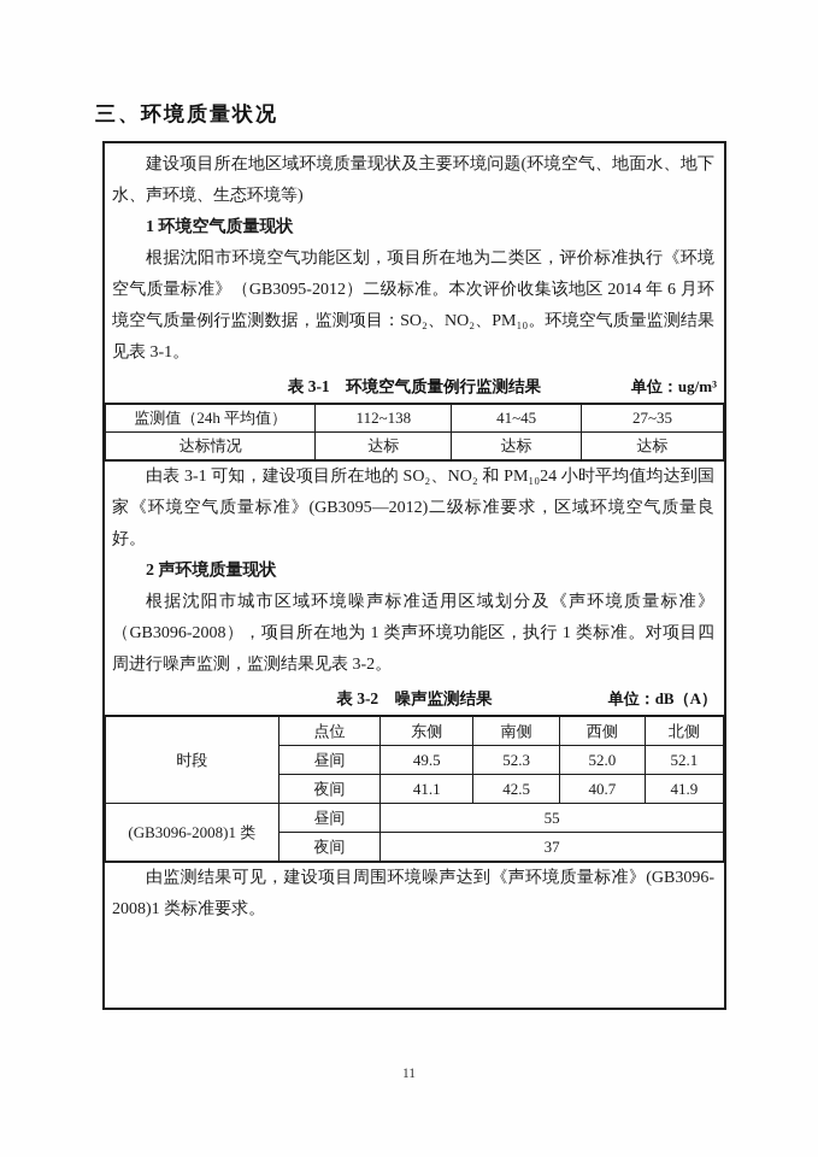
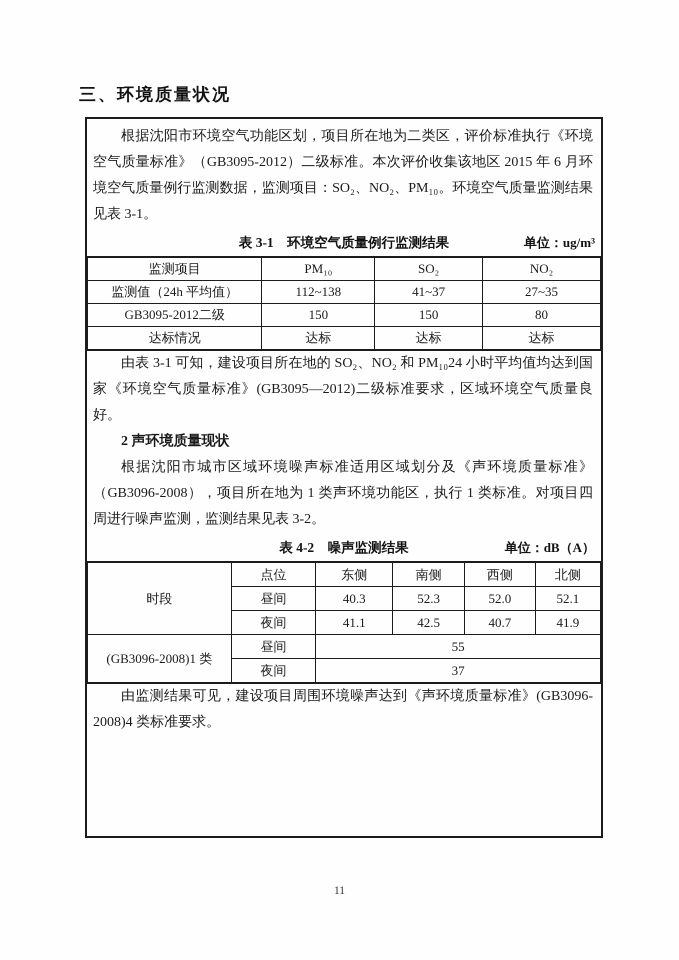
  三、环境质量状况
- 建设项目所在地区域环境质量现状及主要环境问题(环境空气、地面水、地下水、声环境、生态环境等)
- 1 环境空气质量现状
- 根据沈阳市环境空气功能区划，项目所在地为二类区，评价标准执行《环境空气质量标准》（GB3095-2012）二级标准。本次评价收集该地区 2014 年 6 月环境空气质量例行监测数据，监测项目：SO₂、NO₂、PM₁₀。环境空气质量监测结果见表 3-1。
+ 根据沈阳市环境空气功能区划，项目所在地为二类区，评价标准执行《环境空气质量标准》（GB3095-2012）二级标准。本次评价收集该地区 2015 年 6 月环境空气质量例行监测数据，监测项目：SO₂、NO₂、PM₁₀。环境空气质量监测结果见表 3-1。
  表 3-1 环境空气质量例行监测结果
  单位：ug/m³
+ 监测项目	PM₁₀	SO₂	NO₂
- 监测值（24h 平均值）	112~138	41~45	27~35
+ 监测值（24h 平均值）	112~138	41~37	27~35
+ GB3095-2012二级	150	150	80
  达标情况	达标	达标	达标
  由表 3-1 可知，建设项目所在地的 SO₂、NO₂ 和 PM₁₀24 小时平均值均达到国家《环境空气质量标准》(GB3095—2012)二级标准要求，区域环境空气质量良好。
  2 声环境质量现状
  根据沈阳市城市区域环境噪声标准适用区域划分及《声环境质量标准》（GB3096-2008），项目所在地为 1 类声环境功能区，执行 1 类标准。对项目四周进行噪声监测，监测结果见表 3-2。
- 表 3-2 噪声监测结果
+ 表 4-2 噪声监测结果
  单位：dB（A）
  时段	点位	东侧	南侧	西侧	北侧
- 昼间	49.5	52.3	52.0	52.1
+ 昼间	40.3	52.3	52.0	52.1
  夜间	41.1	42.5	40.7	41.9
  (GB3096-2008)1 类	昼间	55
  夜间	37
- 由监测结果可见，建设项目周围环境噪声达到《声环境质量标准》(GB3096-2008)1 类标准要求。
+ 由监测结果可见，建设项目周围环境噪声达到《声环境质量标准》(GB3096-2008)4 类标准要求。
  11
